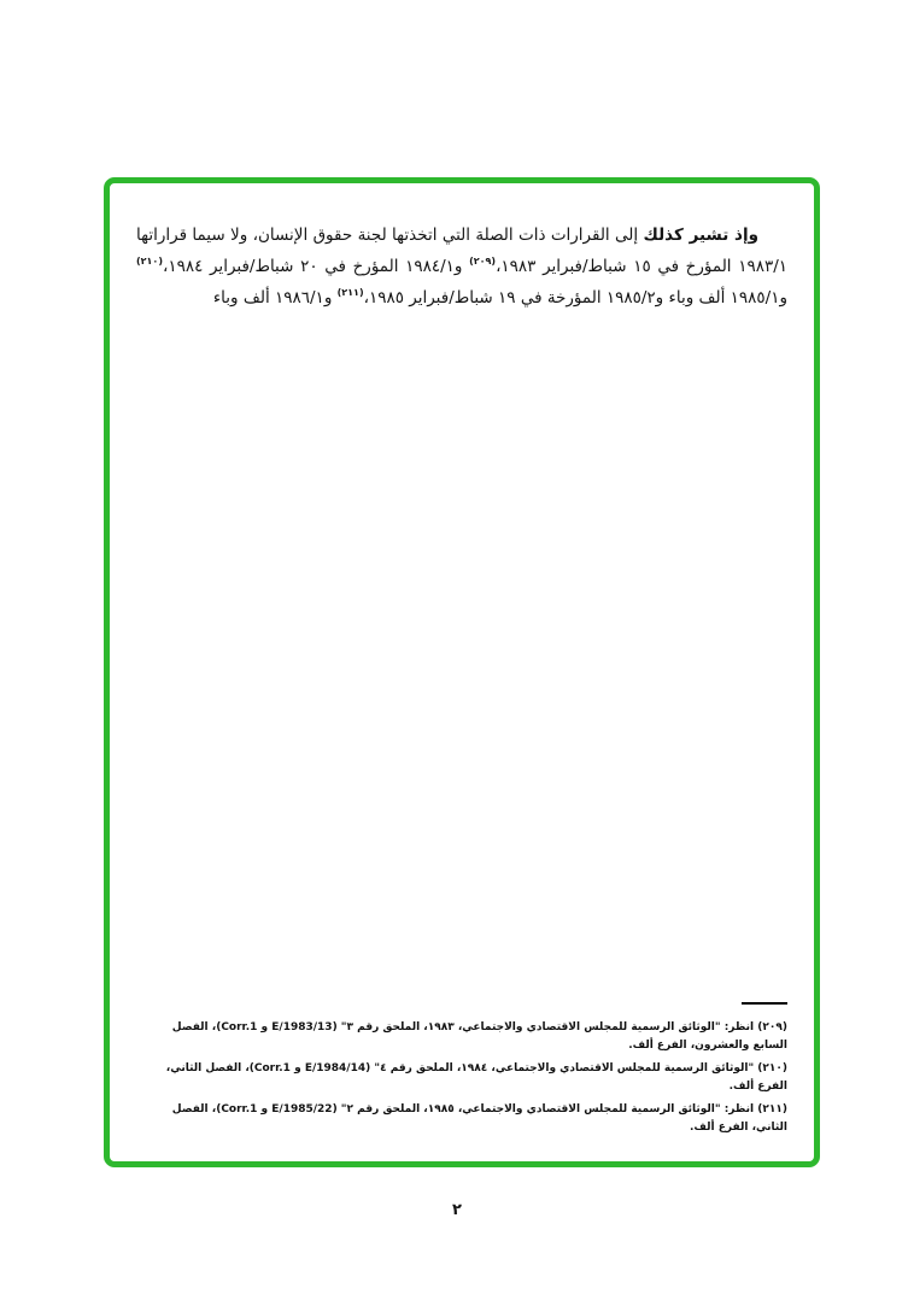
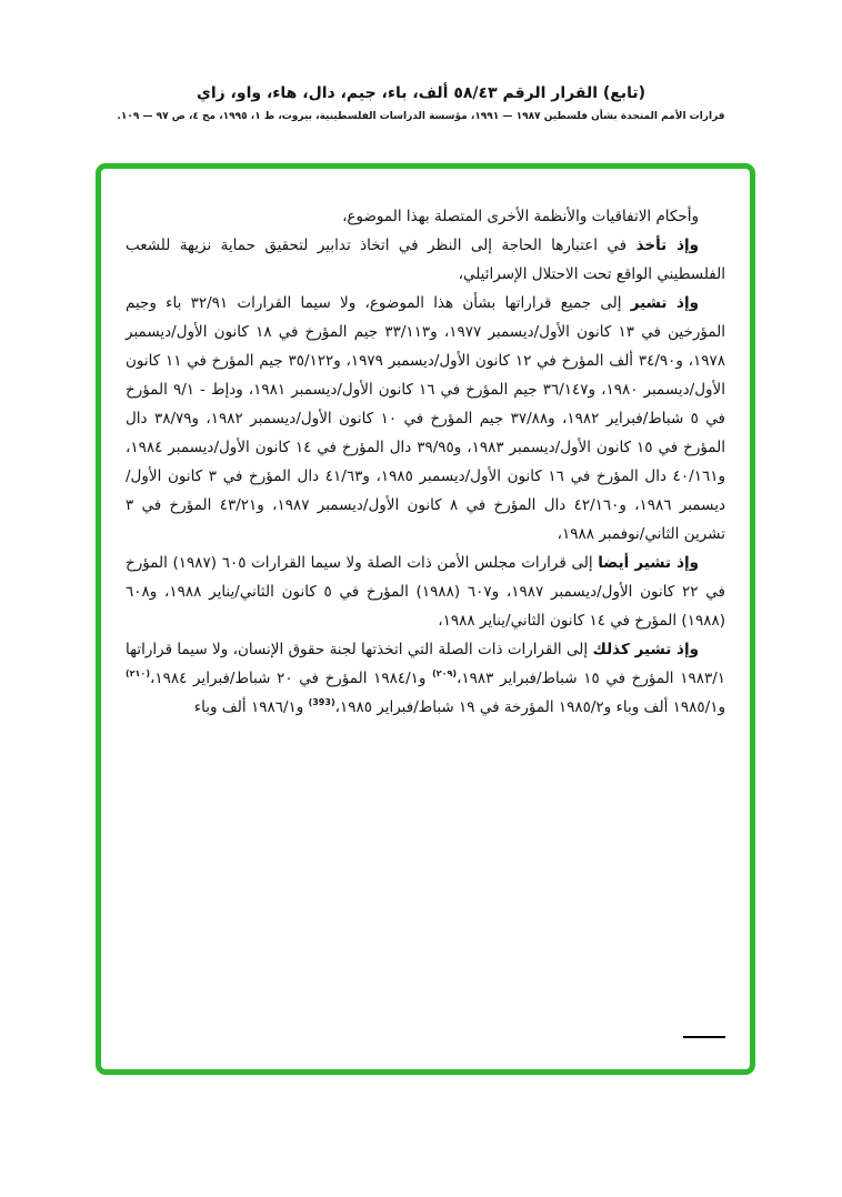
+ (تابع) القرار الرقم ٥٨/٤٣ ألف، باء، جيم، دال، هاء، واو، زاي
+ قرارات الأمم المتحدة بشأن فلسطين ١٩٨٧ — ١٩٩١، مؤسسة الدراسات الفلسطينية، بيروت، ط ١، ١٩٩٥، مج ٤، ص ٩٧ — ١٠٩.
+ وأحكام الاتفاقيات والأنظمة الأخرى المتصلة بهذا الموضوع،
+ وإذ تأخذ في اعتبارها الحاجة إلى النظر في اتخاذ تدابير لتحقيق حماية نزيهة للشعب الفلسطيني الواقع تحت الاحتلال الإسرائيلي،
+ وإذ تشير إلى جميع قراراتها بشأن هذا الموضوع، ولا سيما القرارات ٣٢/٩١ باء وجيم المؤرخين في ١٣ كانون الأول/ديسمبر ١٩٧٧، و٣٣/١١٣ جيم المؤرخ في ١٨ كانون الأول/ديسمبر ١٩٧٨، و٣٤/٩٠ ألف المؤرخ في ١٢ كانون الأول/ديسمبر ١٩٧٩، و٣٥/١٢٢ جيم المؤرخ في ١١ كانون الأول/ديسمبر ١٩٨٠، و٣٦/١٤٧ جيم المؤرخ في ١٦ كانون الأول/ديسمبر ١٩٨١، ودإط - ٩/١ المؤرخ في ٥ شباط/فبراير ١٩٨٢، و٣٧/٨٨ جيم المؤرخ في ١٠ كانون الأول/ديسمبر ١٩٨٢، و٣٨/٧٩ دال المؤرخ في ١٥ كانون الأول/ديسمبر ١٩٨٣، و٣٩/٩٥ دال المؤرخ في ١٤ كانون الأول/ديسمبر ١٩٨٤، و٤٠/١٦١ دال المؤرخ في ١٦ كانون الأول/ديسمبر ١٩٨٥، و٤١/٦٣ دال المؤرخ في ٣ كانون الأول/ديسمبر ١٩٨٦، و٤٢/١٦٠ دال المؤرخ في ٨ كانون الأول/ديسمبر ١٩٨٧، و٤٣/٢١ المؤرخ في ٣ تشرين الثاني/نوفمبر ١٩٨٨،
+ وإذ تشير أيضا إلى قرارات مجلس الأمن ذات الصلة ولا سيما القرارات ٦٠٥ (١٩٨٧) المؤرخ في ٢٢ كانون الأول/ديسمبر ١٩٨٧، و٦٠٧ (١٩٨٨) المؤرخ في ٥ كانون الثاني/يناير ١٩٨٨، و٦٠٨ (١٩٨٨) المؤرخ في ١٤ كانون الثاني/يناير ١٩٨٨،
- وإذ تشير كذلك إلى القرارات ذات الصلة التي اتخذتها لجنة حقوق الإنسان، ولا سيما قراراتها ١٩٨٣/١ المؤرخ في ١٥ شباط/فبراير ١٩٨٣،(٢٠٩) و١٩٨٤/١ المؤرخ في ٢٠ شباط/فبراير ١٩٨٤،(٢١٠) و١٩٨٥/١ ألف وباء و١٩٨٥/٢ المؤرخة في ١٩ شباط/فبراير ١٩٨٥،(٢١١) و١٩٨٦/١ ألف وباء
+ وإذ تشير كذلك إلى القرارات ذات الصلة التي اتخذتها لجنة حقوق الإنسان، ولا سيما قراراتها ١٩٨٣/١ المؤرخ في ١٥ شباط/فبراير ١٩٨٣،(٢٠٩) و١٩٨٤/١ المؤرخ في ٢٠ شباط/فبراير ١٩٨٤،(٢١٠) و١٩٨٥/١ ألف وباء و١٩٨٥/٢ المؤرخة في ١٩ شباط/فبراير ١٩٨٥،(393) و١٩٨٦/١ ألف وباء
- (٢٠٩) انظر: "الوثائق الرسمية للمجلس الاقتصادي والاجتماعي، ١٩٨٣، الملحق رقم ٣" (E/1983/13 و Corr.1)، الفصل السابع والعشرون، الفرع ألف.
- (٢١٠) "الوثائق الرسمية للمجلس الاقتصادي والاجتماعي، ١٩٨٤، الملحق رقم ٤" (E/1984/14 و Corr.1)، الفصل الثاني، الفرع ألف.
- (٢١١) انظر: "الوثائق الرسمية للمجلس الاقتصادي والاجتماعي، ١٩٨٥، الملحق رقم ٢" (E/1985/22 و Corr.1)، الفصل الثاني، الفرع ألف.
- ٢
